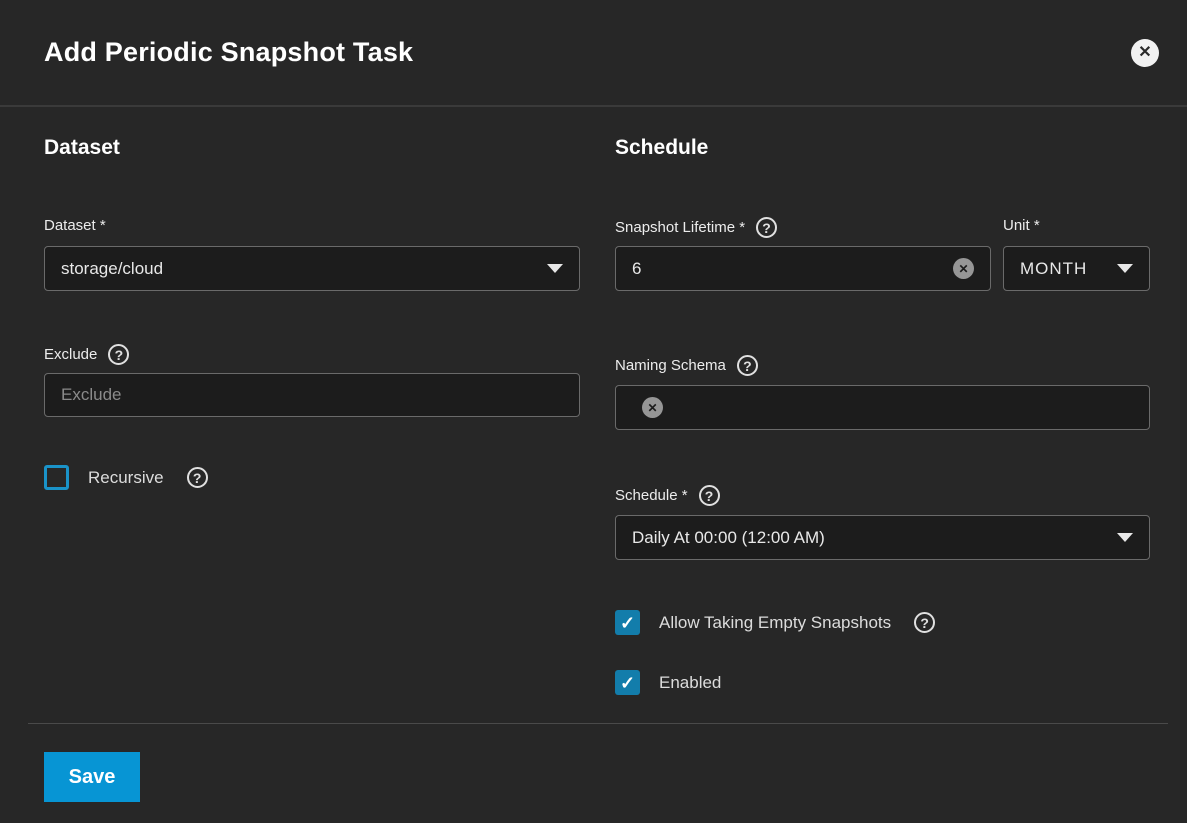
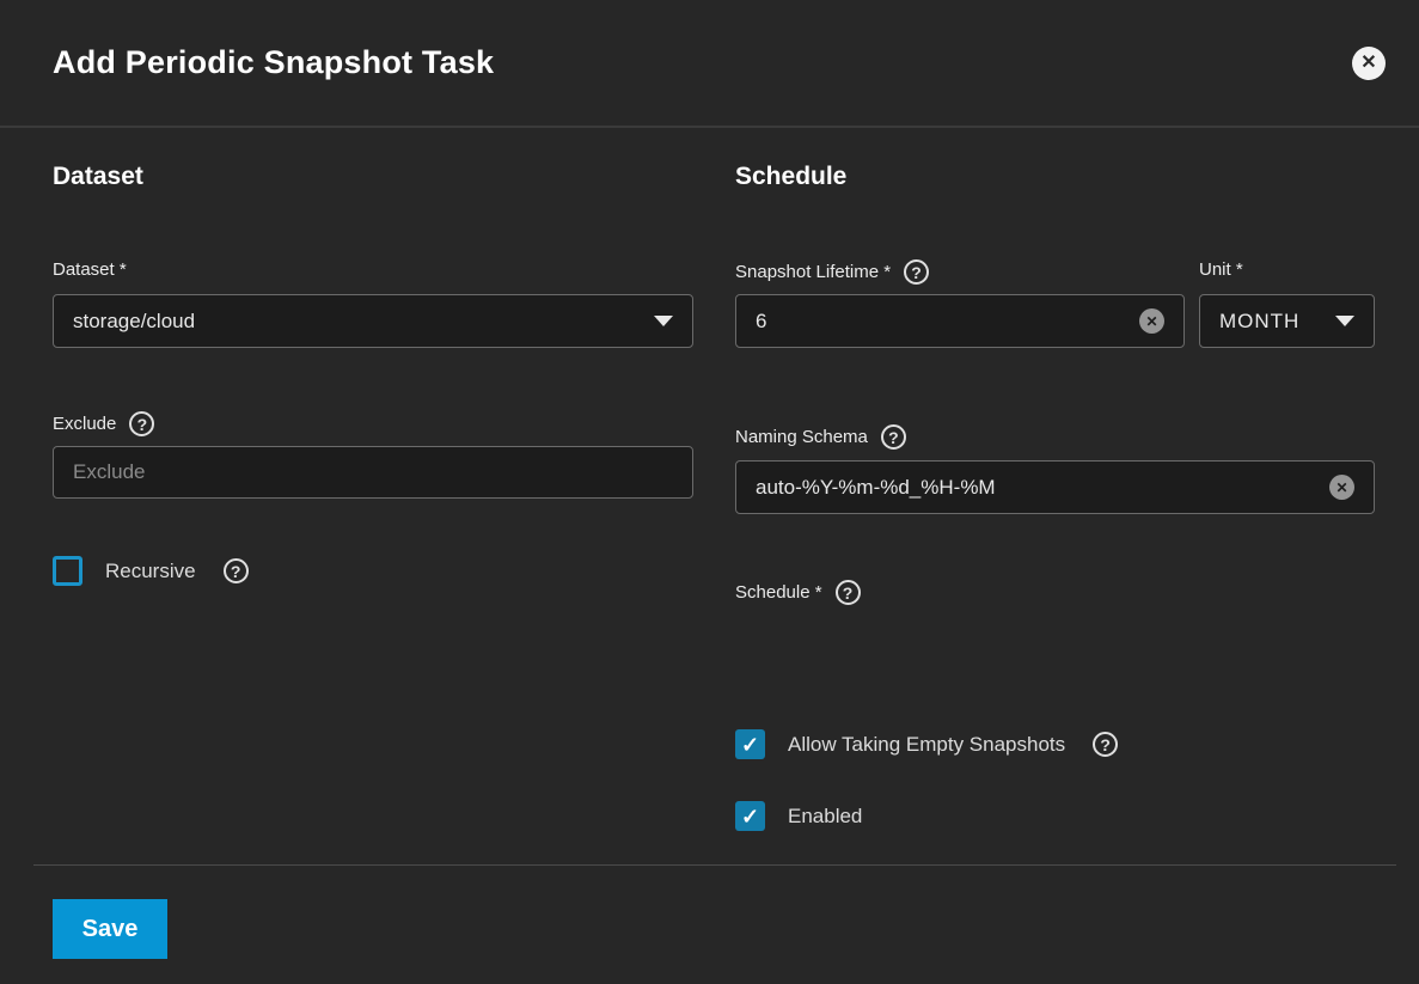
  Add Periodic Snapshot Task
  ✕
  Dataset
  Schedule
  Dataset *
  storage/cloud
  Exclude
  ?
  Exclude
  Recursive
  ?
  Snapshot Lifetime *
  ?
  6
  ✕
  Unit *
  MONTH
  Naming Schema
  ?
+ auto-%Y-%m-%d_%H-%M
  ✕
  Schedule *
  ?
- Daily At 00:00 (12:00 AM)
  ✓
  Allow Taking Empty Snapshots
  ?
  ✓
  Enabled
  Save
